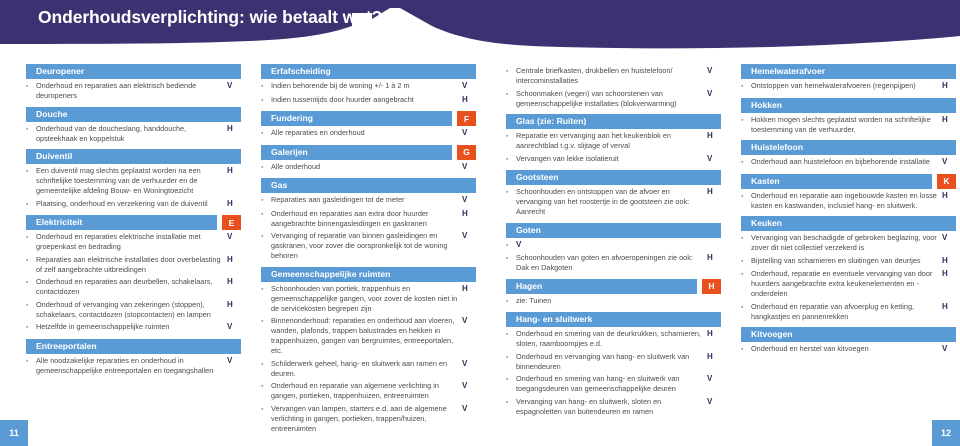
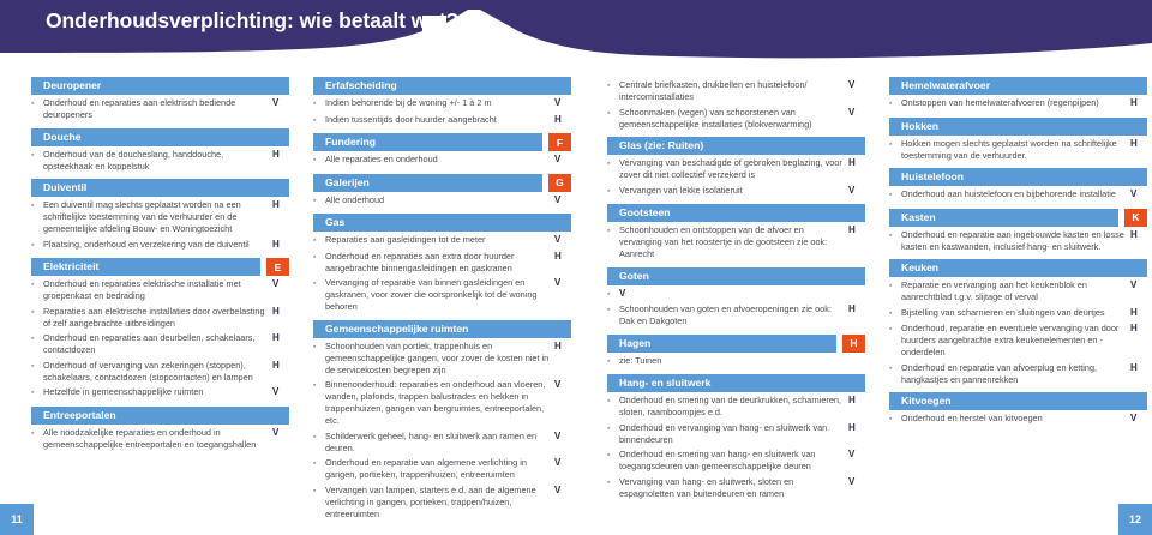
  Onderhoudsverplichting: wie betaalt wat?
  Deuropener
  Onderhoud en reparaties aan elektrisch bediende deuropeners
  V
  Douche
  Onderhoud van de doucheslang, handdouche, opsteekhaak en koppelstuk
  H
  Duiventil
  Een duiventil mag slechts geplaatst worden na een schriftelijke toestemming van de verhuurder en de gemeentelijke afdeling Bouw- en Woningtoezicht
  H
  Plaatsing, onderhoud en verzekering van de duiventil
  H
  Elektriciteit
  E
  Onderhoud en reparaties elektrische installatie met groepenkast en bedrading
  V
  Reparaties aan elektrische installaties door overbelasting of zelf aangebrachte uitbreidingen
  H
  Onderhoud en reparaties aan deurbellen, schakelaars, contactdozen
  H
  Onderhoud of vervanging van zekeringen (stoppen), schakelaars, contactdozen (stopcontacten) en lampen
  H
  Hetzelfde in gemeenschappelijke ruimten
  V
  Entreeportalen
  Alle noodzakelijke reparaties en onderhoud in gemeenschappelijke entreeportalen en toegangshallen
  V
  Erfafscheiding
  Indien behorende bij de woning +/- 1 à 2 m
  V
  Indien tussentijds door huurder aangebracht
  H
  Fundering
  F
  Alle reparaties en onderhoud
  V
  Galerijen
  G
  Alle onderhoud
  V
  Gas
  Reparaties aan gasleidingen tot de meter
  V
  Onderhoud en reparaties aan extra door huurder aangebrachte binnengasleidingen en gaskranen
  H
  Vervanging of reparatie van binnen gasleidingen en gaskranen, voor zover die oorspronkelijk tot de woning behoren
  V
  Gemeenschappelijke ruimten
  Schoonhouden van portiek, trappenhuis en gemeenschappelijke gangen, voor zover de kosten niet in de servicekosten begrepen zijn
  H
  Binnenonderhoud: reparaties en onderhoud aan vloeren, wanden, plafonds, trappen balustrades en hekken in trappenhuizen, gangen van bergruimtes, entreeportalen, etc.
  V
  Schilderwerk geheel, hang- en sluitwerk aan ramen en deuren.
  V
  Onderhoud en reparatie van algemene verlichting in gangen, portieken, trappenhuizen, entreeruimten
  V
  Vervangen van lampen, starters e.d. aan de algemene verlichting in gangen, portieken, trappen/huizen, entreeruimten
  V
  Centrale briefkasten, drukbellen en huistelefoon/ intercominstallaties
  V
  Schoonmaken (vegen) van schoorstenen van gemeenschappelijke installaties (blokverwarming)
  V
  Glas (zie: Ruiten)
- Reparatie en vervanging aan het keukenblok en aanrechtblad t.g.v. slijtage of verval
+ Vervanging van beschadigde of gebroken beglazing, voor zover dit niet collectief verzekerd is
  H
  Vervangen van lekke isolatieruit
  V
  Gootsteen
  Schoonhouden en ontstoppen van de afvoer en vervanging van het roostertje in de gootsteen zie ook: Aanrecht
  H
  Goten
  V
  Schoonhouden van goten en afvoeropeningen zie ook: Dak en Dakgoten
  H
  Hagen
  H
  zie: Tuinen
  Hang- en sluitwerk
  Onderhoud en smering van de deurkrukken, scharnieren, sloten, raamboompjes e.d.
  H
  Onderhoud en vervanging van hang- en sluitwerk van binnendeuren
  H
  Onderhoud en smering van hang- en sluitwerk van toegangsdeuren van gemeenschappelijke deuren
  V
  Vervanging van hang- en sluitwerk, sloten en espagnoletten van buitendeuren en ramen
  V
  Hemelwaterafvoer
  Ontstoppen van hemelwaterafvoeren (regenpijpen)
  H
  Hokken
  Hokken mogen slechts geplaatst worden na schriftelijke toestemming van de verhuurder.
  H
  Huistelefoon
  Onderhoud aan huistelefoon en bijbehorende installatie
  V
  Kasten
  K
  Onderhoud en reparatie aan ingebouwde kasten en losse kasten en kastwanden, inclusief hang- en sluitwerk.
  H
  Keuken
- Vervanging van beschadigde of gebroken beglazing, voor zover dit niet collectief verzekerd is
+ Reparatie en vervanging aan het keukenblok en aanrechtblad t.g.v. slijtage of verval
  V
  Bijstelling van scharnieren en sluitingen van deurtjes
  H
  Onderhoud, reparatie en eventuele vervanging van door huurders aangebrachte extra keukenelementen en -onderdelen
  H
  Onderhoud en reparatie van afvoerplug en ketting, hangkastjes en pannenrekken
  H
  Kitvoegen
  Onderhoud en herstel van kitvoegen
  V
  11
  12
